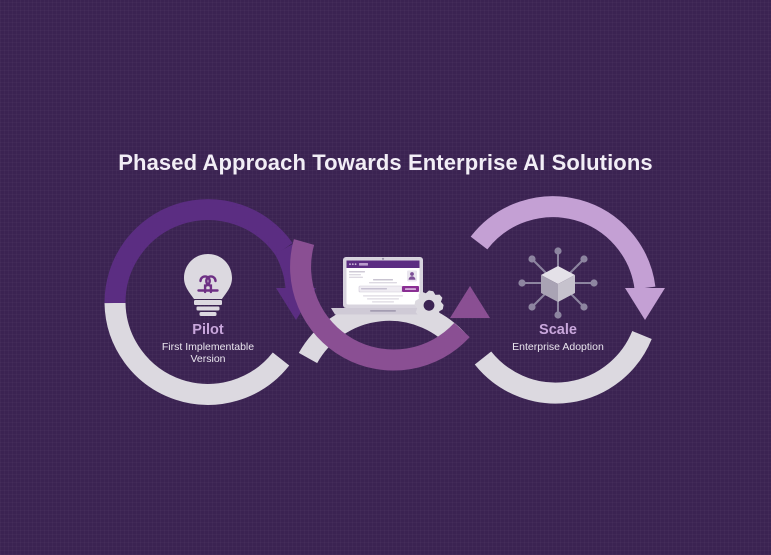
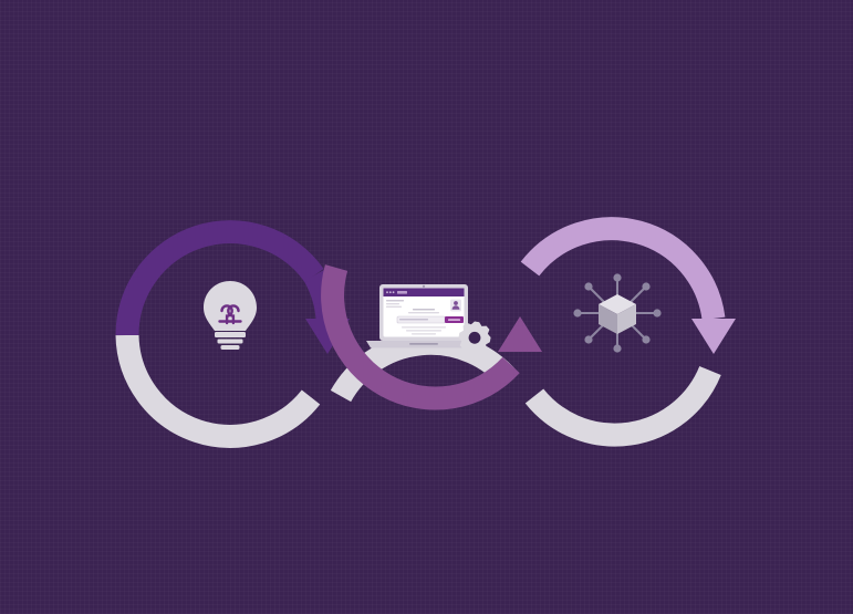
- Phased Approach Towards Enterprise AI Solutions
- Pilot
- First Implementable
- Version
- Scale
- Enterprise Adoption
